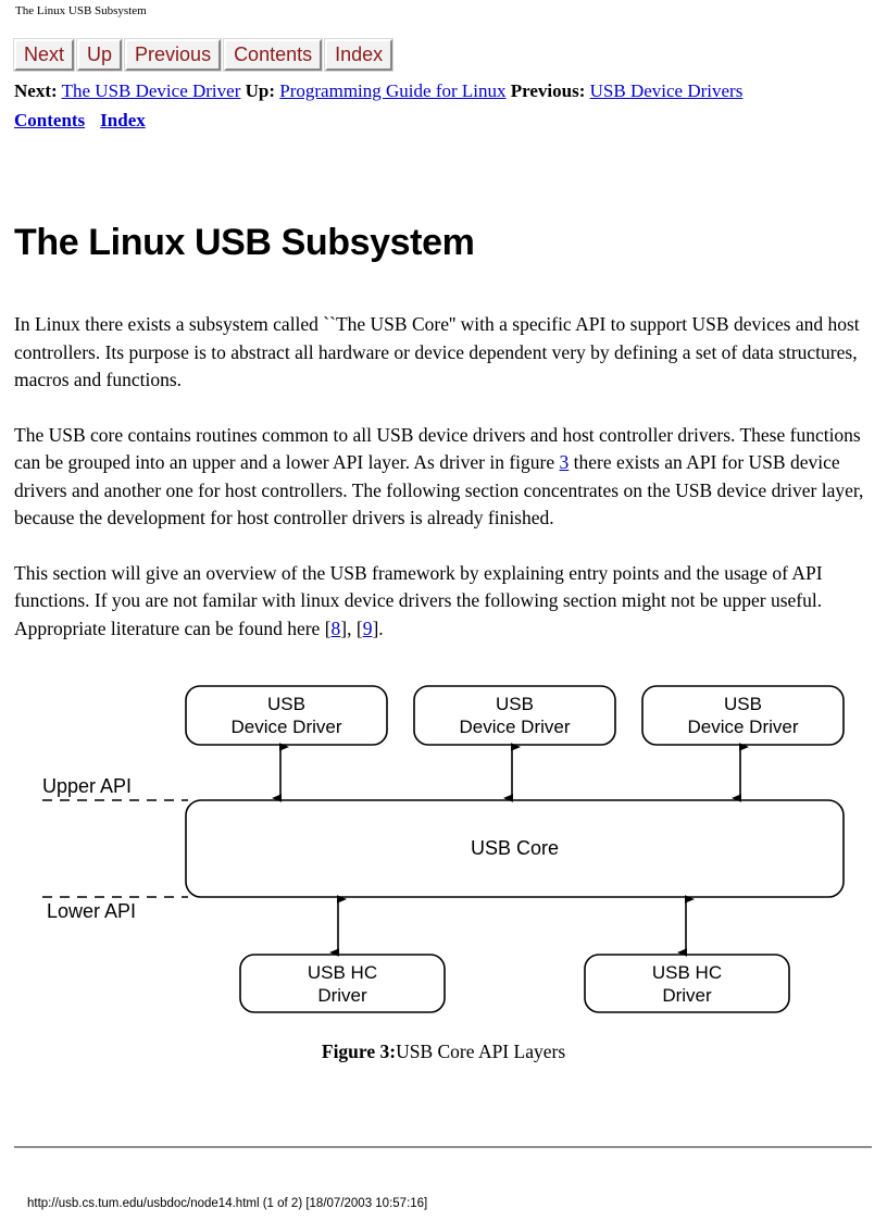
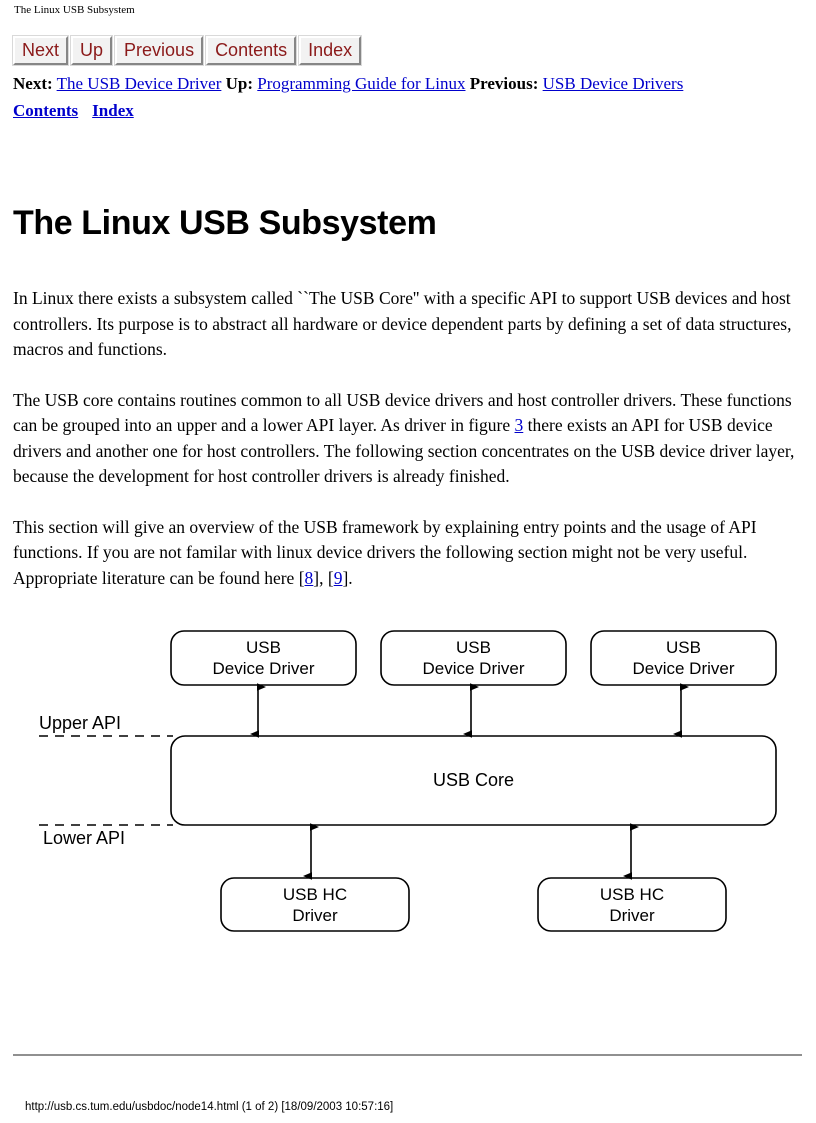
  The Linux USB Subsystem
  Next Up Previous Contents Index
  Next: The USB Device Driver Up: Programming Guide for Linux Previous: USB Device Drivers
  Contents Index
  The Linux USB Subsystem
- In Linux there exists a subsystem called ``The USB Core'' with a specific API to support USB devices and host controllers. Its purpose is to abstract all hardware or device dependent very by defining a set of data structures, macros and functions.
+ In Linux there exists a subsystem called ``The USB Core'' with a specific API to support USB devices and host controllers. Its purpose is to abstract all hardware or device dependent parts by defining a set of data structures, macros and functions.
  The USB core contains routines common to all USB device drivers and host controller drivers. These functions can be grouped into an upper and a lower API layer. As driver in figure 3 there exists an API for USB device drivers and another one for host controllers. The following section concentrates on the USB device driver layer, because the development for host controller drivers is already finished.
- This section will give an overview of the USB framework by explaining entry points and the usage of API functions. If you are not familar with linux device drivers the following section might not be upper useful. Appropriate literature can be found here [8], [9].
+ This section will give an overview of the USB framework by explaining entry points and the usage of API functions. If you are not familar with linux device drivers the following section might not be very useful. Appropriate literature can be found here [8], [9].
  USB
  Device Driver
  USB
  Device Driver
  USB
  Device Driver
  USB Core
  USB HC
  Driver
  USB HC
  Driver
  Upper API
  Lower API
- Figure 3:USB Core API Layers
- http://usb.cs.tum.edu/usbdoc/node14.html (1 of 2) [18/07/2003 10:57:16]
+ http://usb.cs.tum.edu/usbdoc/node14.html (1 of 2) [18/09/2003 10:57:16]
